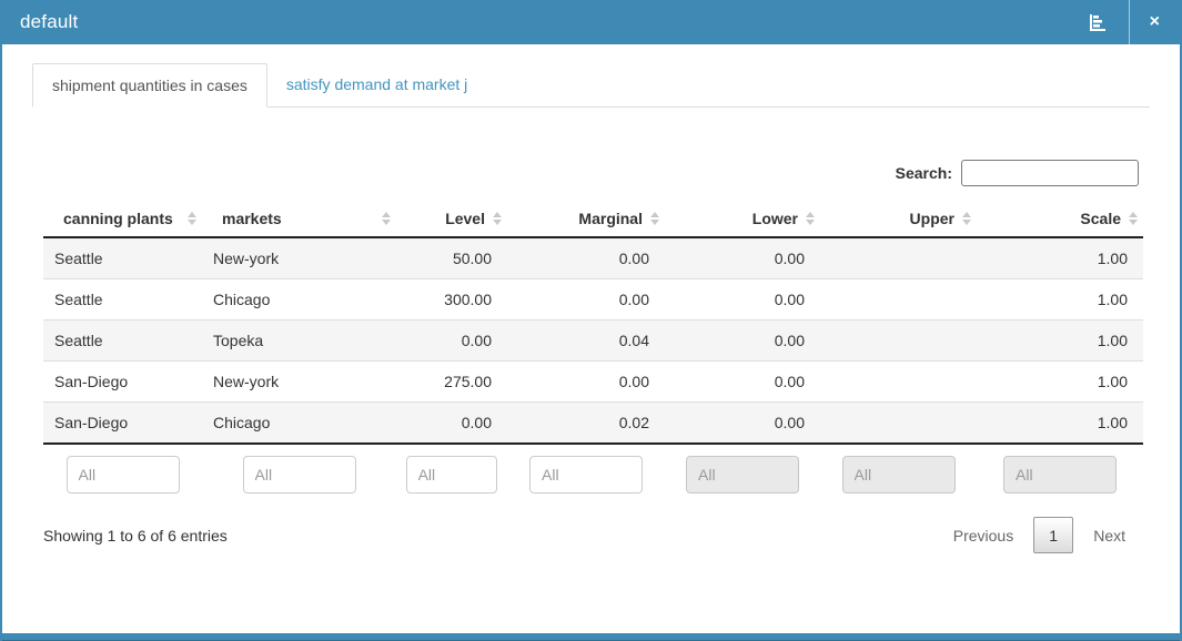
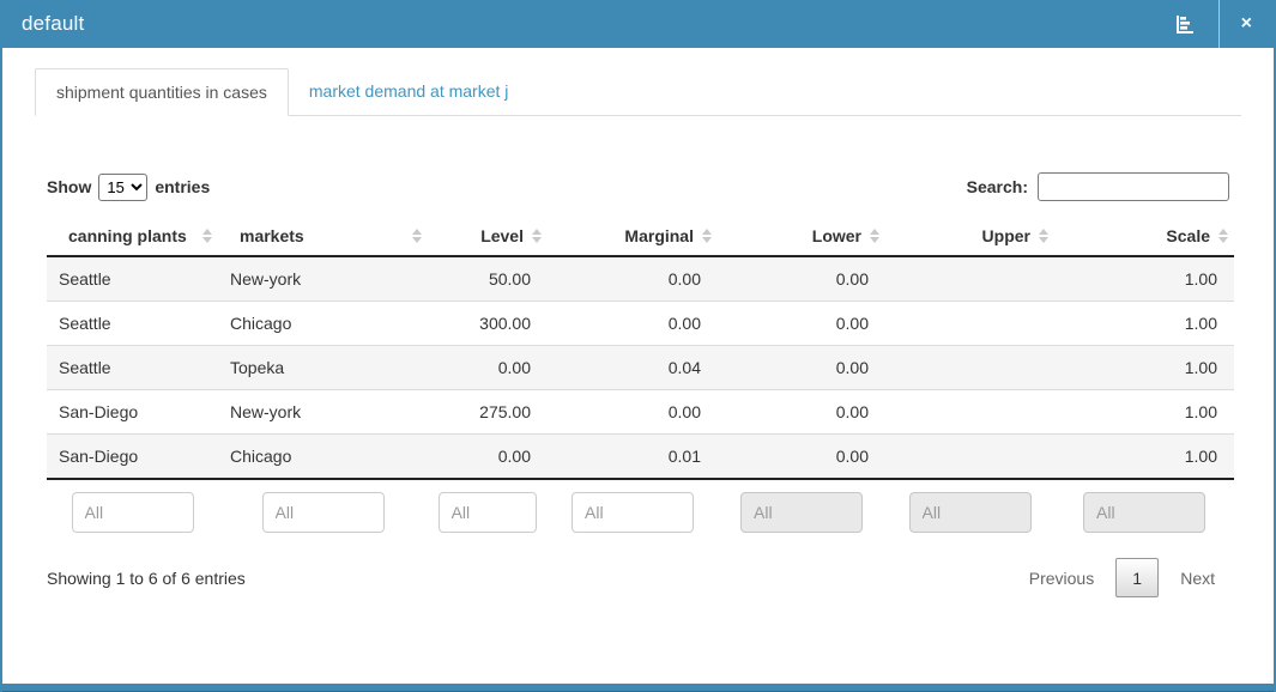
  default
  ×
  shipment quantities in cases
- satisfy demand at market j
+ market demand at market j
+ Show
+ 15
+ entries
  Search:
  canning plants	markets	Level	Marginal	Lower	Upper	Scale
  Seattle	New-york	50.00	0.00	0.00		1.00
  Seattle	Chicago	300.00	0.00	0.00		1.00
  Seattle	Topeka	0.00	0.04	0.00		1.00
  San-Diego	New-york	275.00	0.00	0.00		1.00
- San-Diego	Chicago	0.00	0.02	0.00		1.00
+ San-Diego	Chicago	0.00	0.01	0.00		1.00
  All	All	All	All	All	All	All
  Showing 1 to 6 of 6 entries
  Previous
  1
  Next
